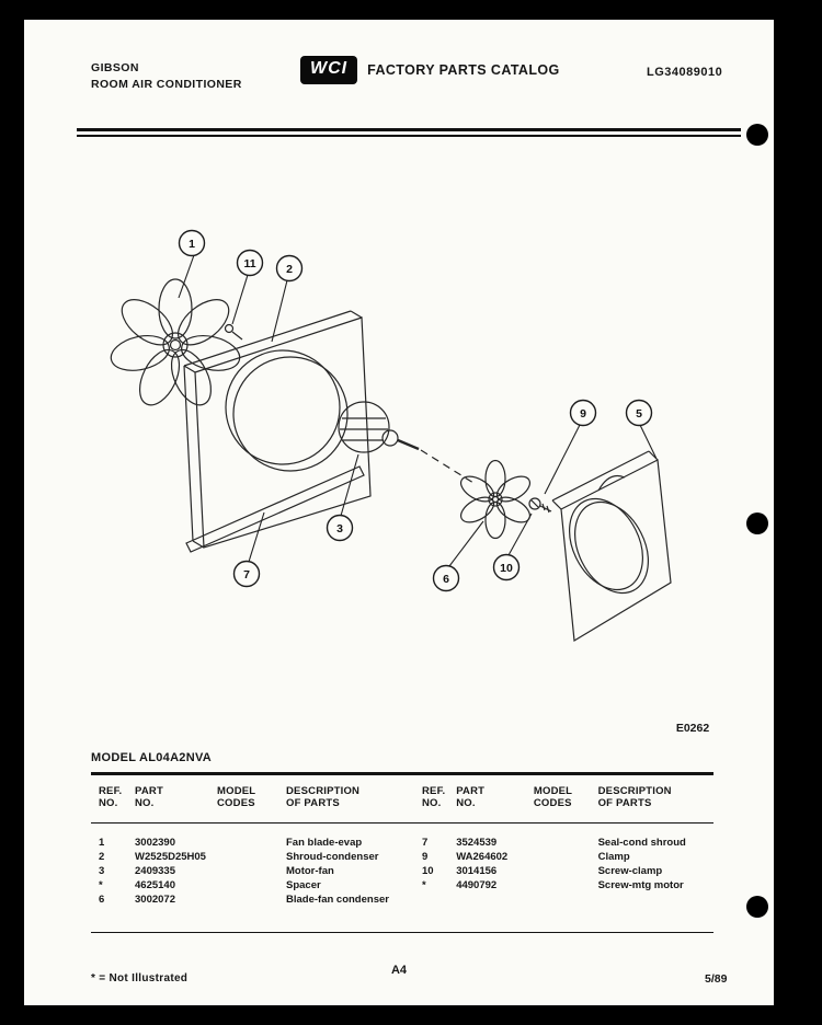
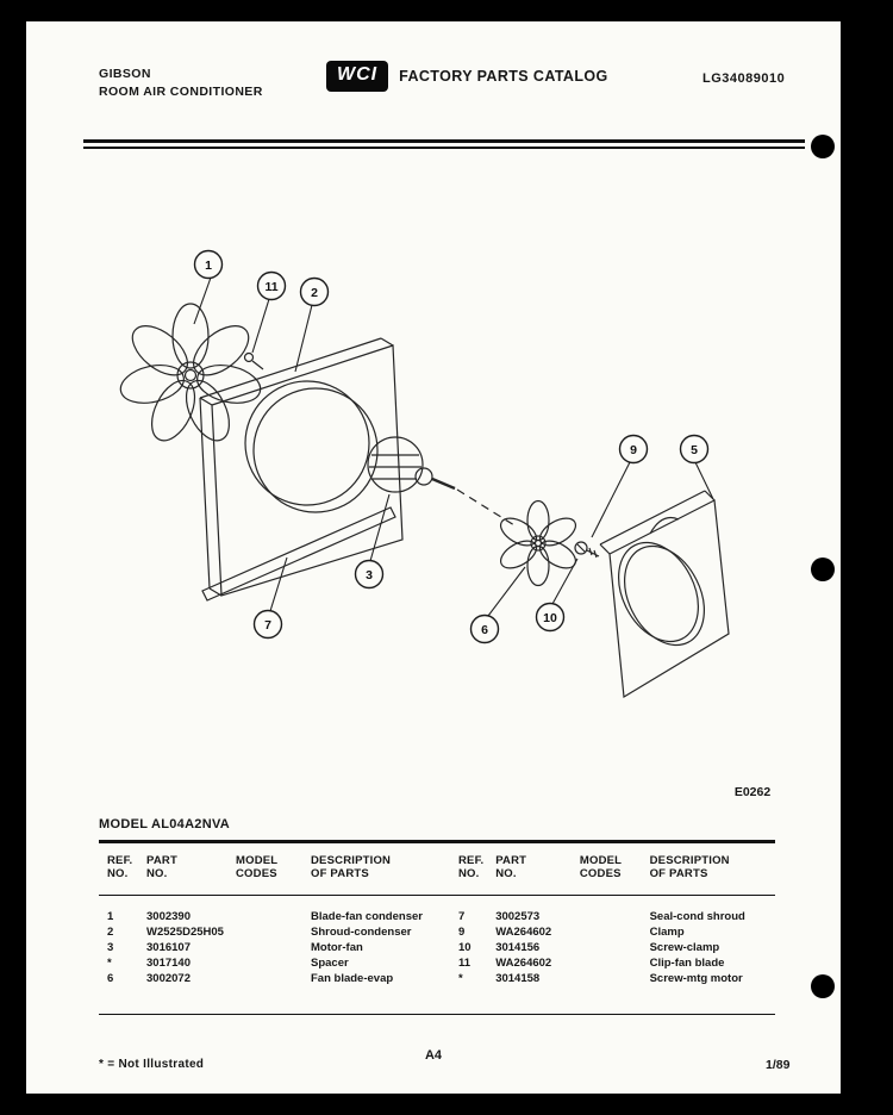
  GIBSON
  ROOM AIR CONDITIONER
  WCI
  FACTORY PARTS CATALOG
  LG34089010
  1
  11
  2
  3
  7
  6
  10
  9
  5
  E0262
  MODEL AL04A2NVA
  REF. NO.	PART NO.	MODEL CODES	DESCRIPTION OF PARTS
- 1	3002390		Fan blade-evap
+ 1	3002390		Blade-fan condenser
  2	W2525D25H05		Shroud-condenser
- 3	2409335		Motor-fan
+ 3	3016107		Motor-fan
- *	4625140		Spacer
+ *	3017140		Spacer
- 6	3002072		Blade-fan condenser
+ 6	3002072		Fan blade-evap
  REF. NO.	PART NO.	MODEL CODES	DESCRIPTION OF PARTS
- 7	3524539		Seal-cond shroud
+ 7	3002573		Seal-cond shroud
  9	WA264602		Clamp
  10	3014156		Screw-clamp
+ 11	WA264602		Clip-fan blade
- *	4490792		Screw-mtg motor
+ *	3014158		Screw-mtg motor
  * = Not Illustrated
  A4
- 5/89
+ 1/89
